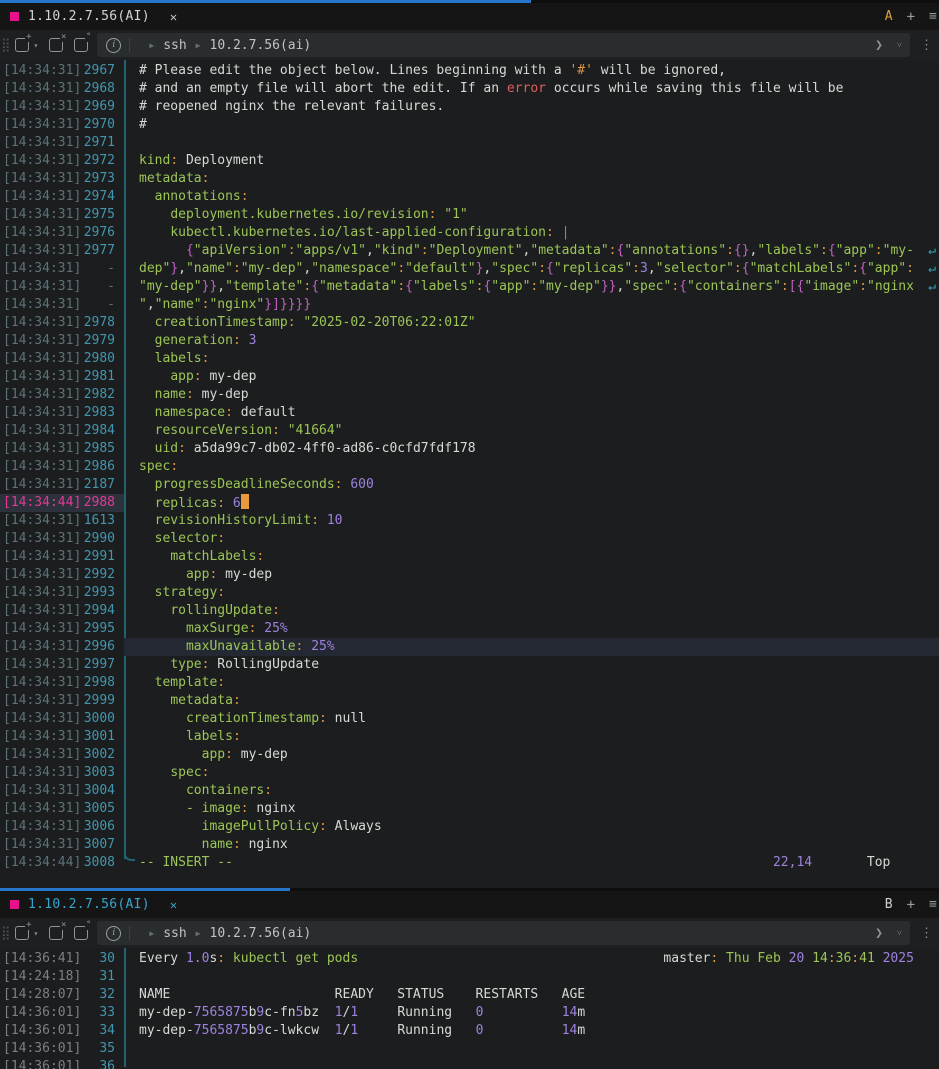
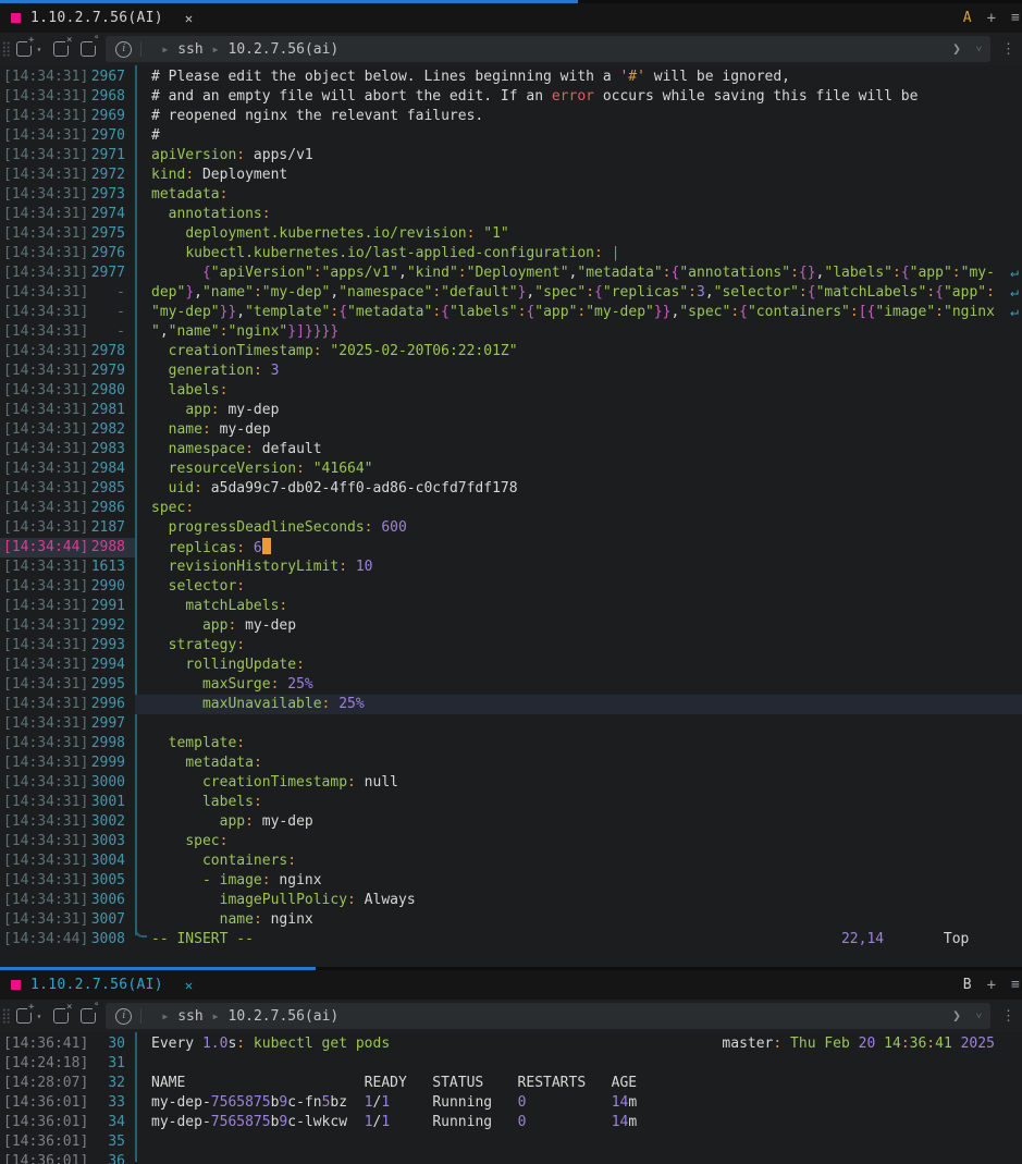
  1.10.2.7.56(AI)
  ✕
  A
  +
  ≡
  ⣿
  +
  ▾
  ×
  °
  i
  ▶
  ssh
  ▶
  10.2.7.56(ai)
  ❯
  ˅
  ⋮
  [14:34:31]
  2967
  # Please edit the object below. Lines beginning with a '#' will be ignored,
  [14:34:31]
  2968
  # and an empty file will abort the edit. If an error occurs while saving this file will be
  [14:34:31]
  2969
  # reopened nginx the relevant failures.
  [14:34:31]
  2970
  #
  [14:34:31]
  2971
+ apiVersion: apps/v1
  [14:34:31]
  2972
  kind: Deployment
  [14:34:31]
  2973
  metadata:
  [14:34:31]
  2974
  annotations:
  [14:34:31]
  2975
  deployment.kubernetes.io/revision: "1"
  [14:34:31]
  2976
  kubectl.kubernetes.io/last-applied-configuration: |
  [14:34:31]
  2977
  {"apiVersion":"apps/v1","kind":"Deployment","metadata":{"annotations":{},"labels":{"app":"my-
  ↵
  [14:34:31]
  -
  dep"},"name":"my-dep","namespace":"default"},"spec":{"replicas":3,"selector":{"matchLabels":{"app":
  ↵
  [14:34:31]
  -
  "my-dep"}},"template":{"metadata":{"labels":{"app":"my-dep"}},"spec":{"containers":[{"image":"nginx
  ↵
  [14:34:31]
  -
  ","name":"nginx"}]}}}}
  [14:34:31]
  2978
  creationTimestamp: "2025-02-20T06:22:01Z"
  [14:34:31]
  2979
  generation: 3
  [14:34:31]
  2980
  labels:
  [14:34:31]
  2981
  app: my-dep
  [14:34:31]
  2982
  name: my-dep
  [14:34:31]
  2983
  namespace: default
  [14:34:31]
  2984
  resourceVersion: "41664"
  [14:34:31]
  2985
  uid: a5da99c7-db02-4ff0-ad86-c0cfd7fdf178
  [14:34:31]
  2986
  spec:
  [14:34:31]
  2187
  progressDeadlineSeconds: 600
  [14:34:44]
  2988
  replicas: 6
  [14:34:31]
  1613
  revisionHistoryLimit: 10
  [14:34:31]
  2990
  selector:
  [14:34:31]
  2991
  matchLabels:
  [14:34:31]
  2992
  app: my-dep
  [14:34:31]
  2993
  strategy:
  [14:34:31]
  2994
  rollingUpdate:
  [14:34:31]
  2995
  maxSurge: 25%
  [14:34:31]
  2996
  maxUnavailable: 25%
  [14:34:31]
  2997
- type: RollingUpdate
  [14:34:31]
  2998
  template:
  [14:34:31]
  2999
  metadata:
  [14:34:31]
  3000
  creationTimestamp: null
  [14:34:31]
  3001
  labels:
  [14:34:31]
  3002
  app: my-dep
  [14:34:31]
  3003
  spec:
  [14:34:31]
  3004
  containers:
  [14:34:31]
  3005
  - image: nginx
  [14:34:31]
  3006
  imagePullPolicy: Always
  [14:34:31]
  3007
  name: nginx
  [14:34:44]
  3008
  -- INSERT -- 22,14 Top
  1.10.2.7.56(AI)
  ✕
  B
  +
  ≡
  ⣿
  +
  ▾
  ×
  °
  i
  ▶
  ssh
  ▶
  10.2.7.56(ai)
  ❯
  ˅
  ⋮
  [14:36:41]
  30
  Every 1.0s: kubectl get pods master: Thu Feb 20 14:36:41 2025
  [14:24:18]
  31
  [14:28:07]
  32
  NAME READY STATUS RESTARTS AGE
  [14:36:01]
  33
  my-dep-7565875b9c-fn5bz 1/1 Running 0 14m
  [14:36:01]
  34
  my-dep-7565875b9c-lwkcw 1/1 Running 0 14m
  [14:36:01]
  35
  [14:36:01]
  36
